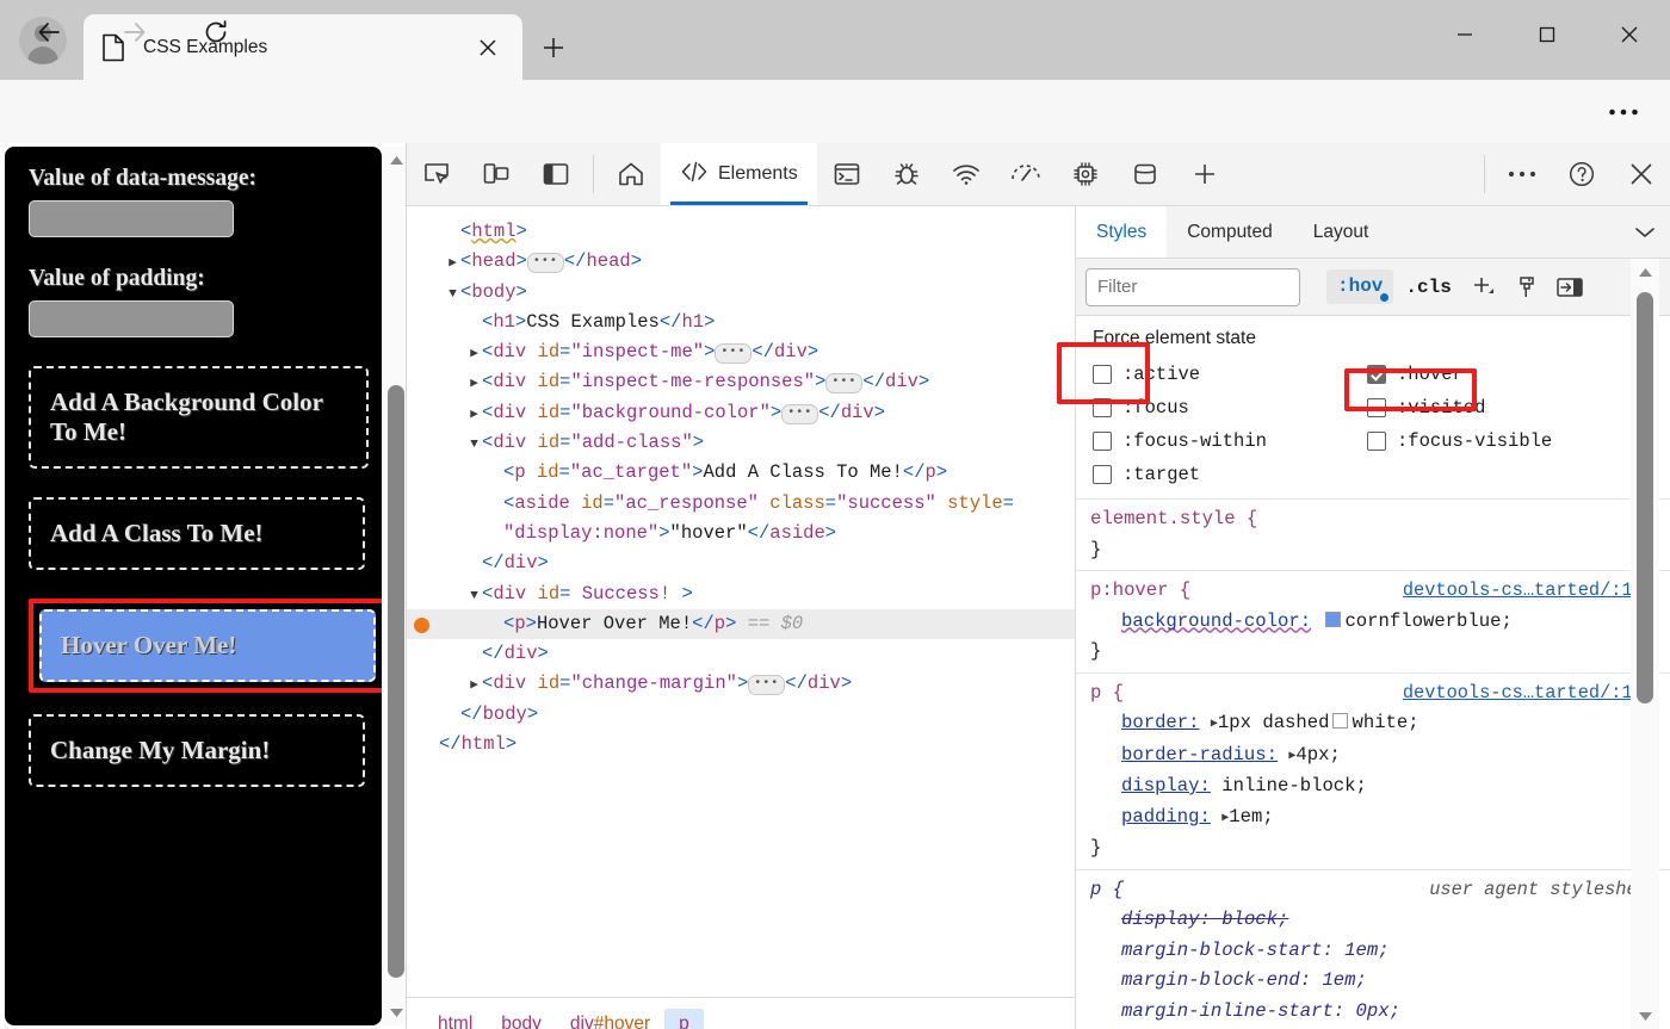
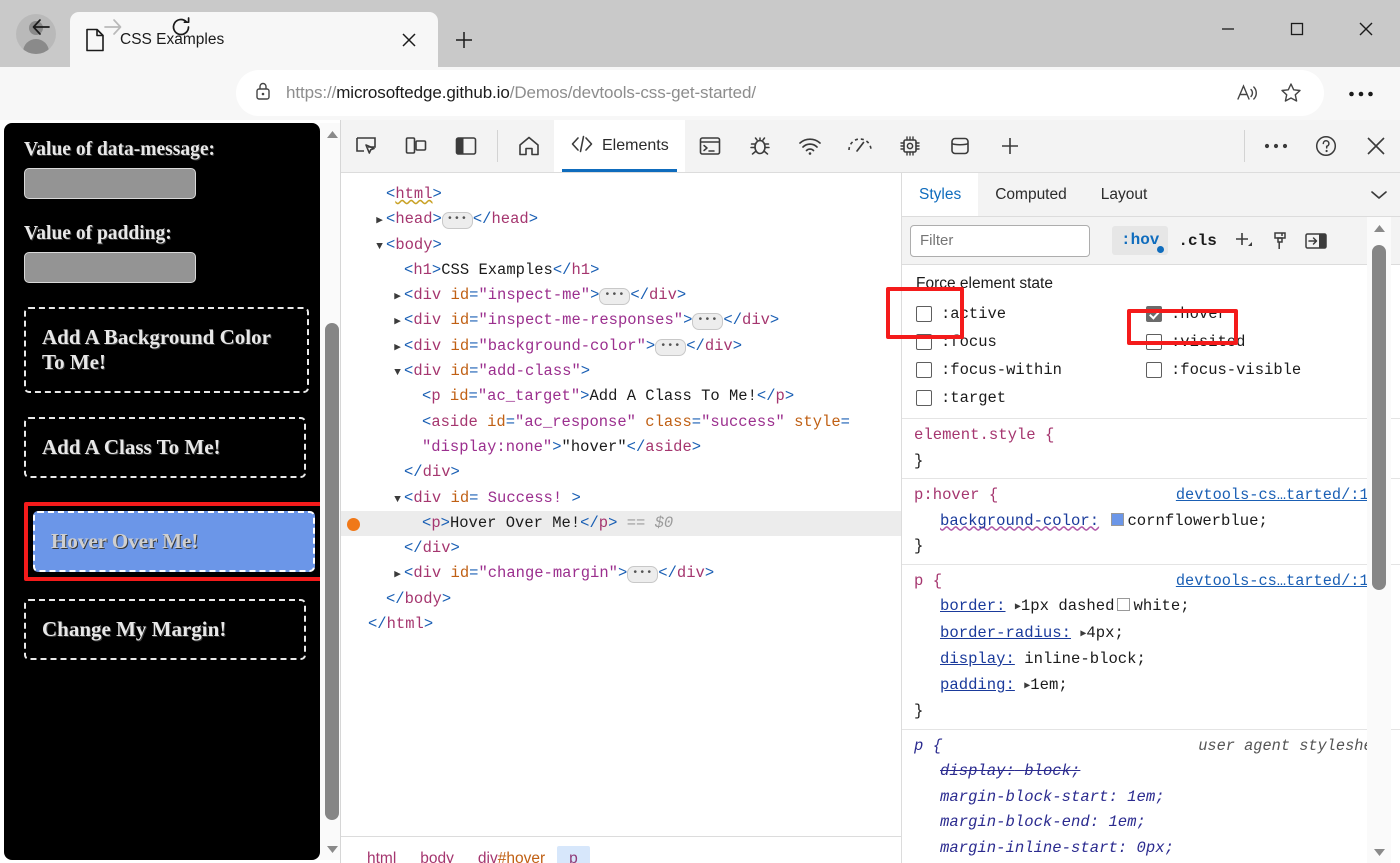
  CSS Examples
+ https://microsoftedge.github.io/Demos/devtools-css-get-started/
  Value of data-message:
  Value of padding:
  Add A Background Color To Me! Add A Class To Me! Hover Over Me! Change My Margin!
  Elements
  <html>
  ▶ <head> ••• </head>
  ▼ <body>
  <h1>CSS Examples</h1>
  ▶ <div id="inspect-me"> ••• </div>
  ▶ <div id="inspect-me-responses"> ••• </div>
  ▶ <div id="background-color"> ••• </div>
  ▼ <div id="add-class">
  <p id="ac_target">Add A Class To Me!</p>
  <aside id="ac_response" class="success" style=
  "display:none">"hover"</aside>
  </div>
  ▼ <div id= Success! >
  <p>Hover Over Me!</p> == $0
  </div>
  ▶ <div id="change-margin"> ••• </div>
  </body>
  </html>
  html
  body
  div#hover
  p
  Styles
  Computed
  Layout
  Filter
  :hov
  .cls
  Force element state
  :active
  :hover
  :focus
  :visited
  :focus-within
  :focus-visible
  :target
  element.style {
  }
  p:hover {
  devtools-cs…tarted/:1
  background-color: cornflowerblue;
  }
  p {
  devtools-cs…tarted/:1
  border: ▶ 1px dashed white;
  border-radius: ▶ 4px;
  display: inline-block;
  padding: ▶ 1em;
  }
  p {
  user agent stylesh
  display: block;
  margin-block-start: 1em;
  margin-block-end: 1em;
  margin-inline-start: 0px;
